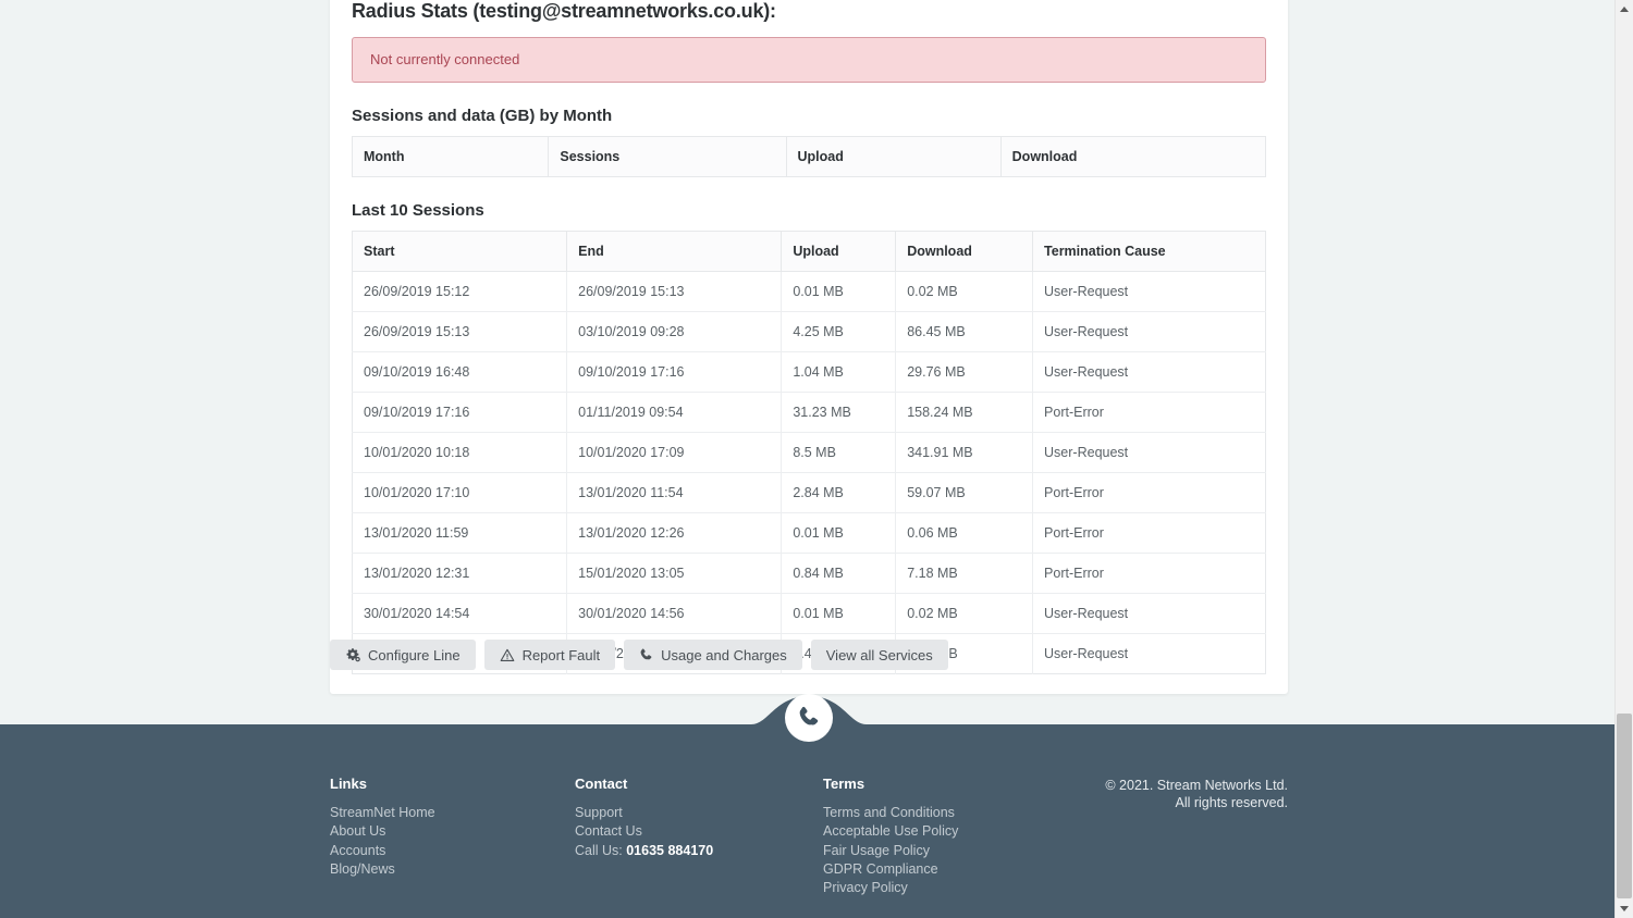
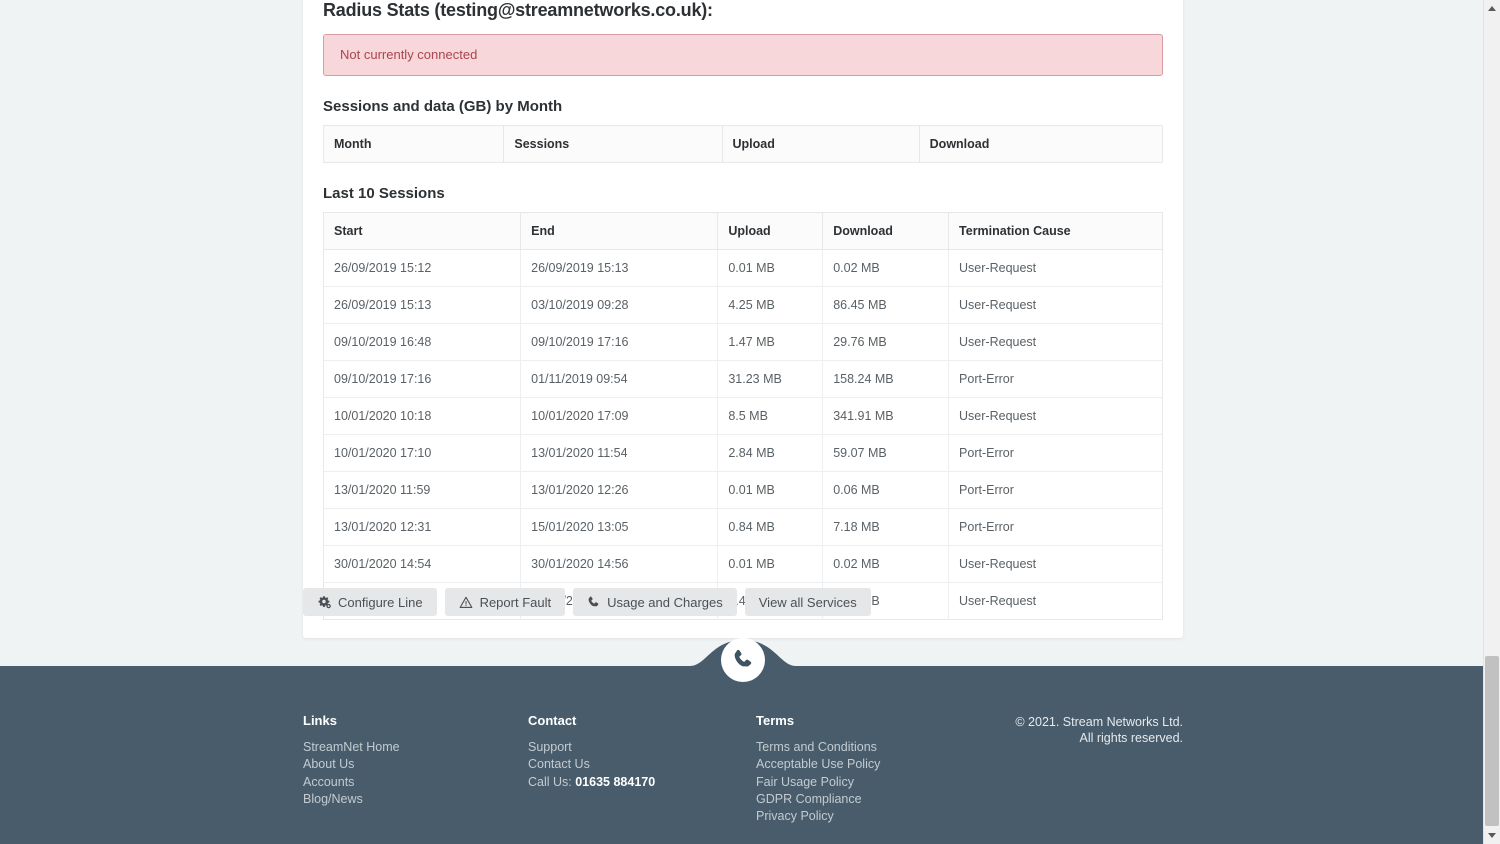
  Radius Stats (testing@streamnetworks.co.uk):
  Not currently connected
  Sessions and data (GB) by Month
  Month	Sessions	Upload	Download
  Last 10 Sessions
  Start	End	Upload	Download	Termination Cause
  26/09/2019 15:12	26/09/2019 15:13	0.01 MB	0.02 MB	User-Request
  26/09/2019 15:13	03/10/2019 09:28	4.25 MB	86.45 MB	User-Request
- 09/10/2019 16:48	09/10/2019 17:16	1.04 MB	29.76 MB	User-Request
+ 09/10/2019 16:48	09/10/2019 17:16	1.47 MB	29.76 MB	User-Request
  09/10/2019 17:16	01/11/2019 09:54	31.23 MB	158.24 MB	Port-Error
  10/01/2020 10:18	10/01/2020 17:09	8.5 MB	341.91 MB	User-Request
  10/01/2020 17:10	13/01/2020 11:54	2.84 MB	59.07 MB	Port-Error
  13/01/2020 11:59	13/01/2020 12:26	0.01 MB	0.06 MB	Port-Error
  13/01/2020 12:31	15/01/2020 13:05	0.84 MB	7.18 MB	Port-Error
  30/01/2020 14:54	30/01/2020 14:56	0.01 MB	0.02 MB	User-Request
  Configure Line
  Report Fault
  Usage and Charges
  View all Services
  Links
  StreamNet Home
  About Us
  Accounts
  Blog/News
  Contact
  Support
  Contact Us
  Call Us: 01635 884170
  Terms
  Terms and Conditions
  Acceptable Use Policy
  Fair Usage Policy
  GDPR Compliance
  Privacy Policy
  © 2021. Stream Networks Ltd.
  All rights reserved.
